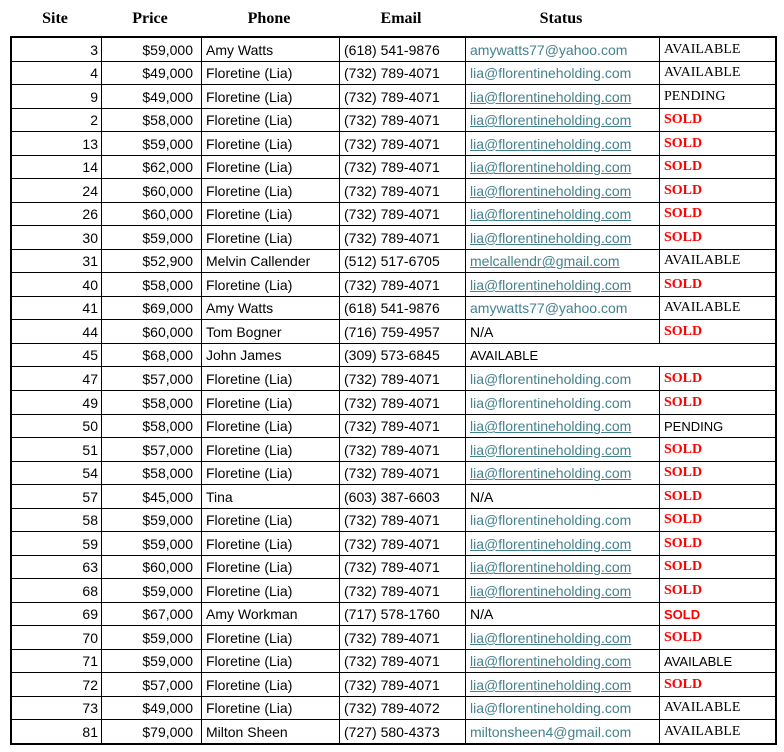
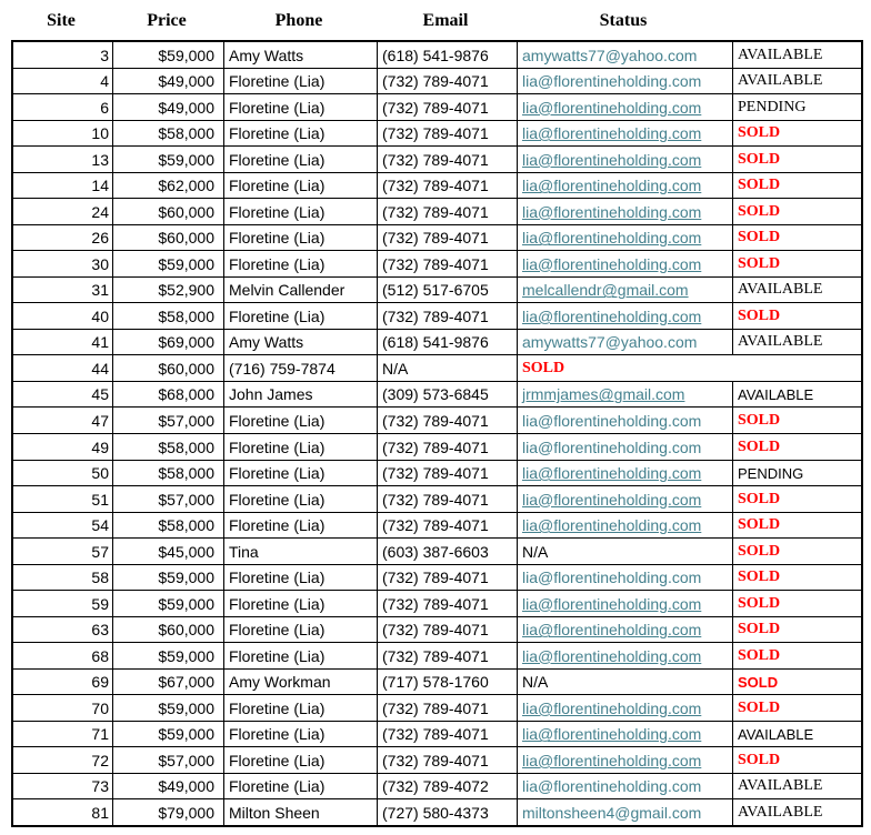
  Site
  Price
  Phone
  Email
  Status
  3
  $59,000
  Amy Watts
  (618) 541-9876
  amywatts77@yahoo.com
  AVAILABLE
  4
  $49,000
  Floretine (Lia)
  (732) 789-4071
  lia@florentineholding.com
  AVAILABLE
- 9
+ 6
  $49,000
  Floretine (Lia)
  (732) 789-4071
  lia@florentineholding.com
  PENDING
- 2
+ 10
  $58,000
  Floretine (Lia)
  (732) 789-4071
  lia@florentineholding.com
  SOLD
  13
  $59,000
  Floretine (Lia)
  (732) 789-4071
  lia@florentineholding.com
  SOLD
  14
  $62,000
  Floretine (Lia)
  (732) 789-4071
  lia@florentineholding.com
  SOLD
  24
  $60,000
  Floretine (Lia)
  (732) 789-4071
  lia@florentineholding.com
  SOLD
  26
  $60,000
  Floretine (Lia)
  (732) 789-4071
  lia@florentineholding.com
  SOLD
  30
  $59,000
  Floretine (Lia)
  (732) 789-4071
  lia@florentineholding.com
  SOLD
  31
  $52,900
  Melvin Callender
  (512) 517-6705
  melcallendr@gmail.com
  AVAILABLE
  40
  $58,000
  Floretine (Lia)
  (732) 789-4071
  lia@florentineholding.com
  SOLD
  41
  $69,000
  Amy Watts
  (618) 541-9876
  amywatts77@yahoo.com
  AVAILABLE
  44
  $60,000
- Tom Bogner
- (716) 759-4957
+ (716) 759-7874
  N/A
  SOLD
  45
  $68,000
  John James
  (309) 573-6845
+ jrmmjames@gmail.com
  AVAILABLE
  47
  $57,000
  Floretine (Lia)
  (732) 789-4071
  lia@florentineholding.com
  SOLD
  49
  $58,000
  Floretine (Lia)
  (732) 789-4071
  lia@florentineholding.com
  SOLD
  50
  $58,000
  Floretine (Lia)
  (732) 789-4071
  lia@florentineholding.com
  PENDING
  51
  $57,000
  Floretine (Lia)
  (732) 789-4071
  lia@florentineholding.com
  SOLD
  54
  $58,000
  Floretine (Lia)
  (732) 789-4071
  lia@florentineholding.com
  SOLD
  57
  $45,000
  Tina
  (603) 387-6603
  N/A
  SOLD
  58
  $59,000
  Floretine (Lia)
  (732) 789-4071
  lia@florentineholding.com
  SOLD
  59
  $59,000
  Floretine (Lia)
  (732) 789-4071
  lia@florentineholding.com
  SOLD
  63
  $60,000
  Floretine (Lia)
  (732) 789-4071
  lia@florentineholding.com
  SOLD
  68
  $59,000
  Floretine (Lia)
  (732) 789-4071
  lia@florentineholding.com
  SOLD
  69
  $67,000
  Amy Workman
  (717) 578-1760
  N/A
  SOLD
  70
  $59,000
  Floretine (Lia)
  (732) 789-4071
  lia@florentineholding.com
  SOLD
  71
  $59,000
  Floretine (Lia)
  (732) 789-4071
  lia@florentineholding.com
  AVAILABLE
  72
  $57,000
  Floretine (Lia)
  (732) 789-4071
  lia@florentineholding.com
  SOLD
  73
  $49,000
  Floretine (Lia)
  (732) 789-4072
  lia@florentineholding.com
  AVAILABLE
  81
  $79,000
  Milton Sheen
  (727) 580-4373
  miltonsheen4@gmail.com
  AVAILABLE
